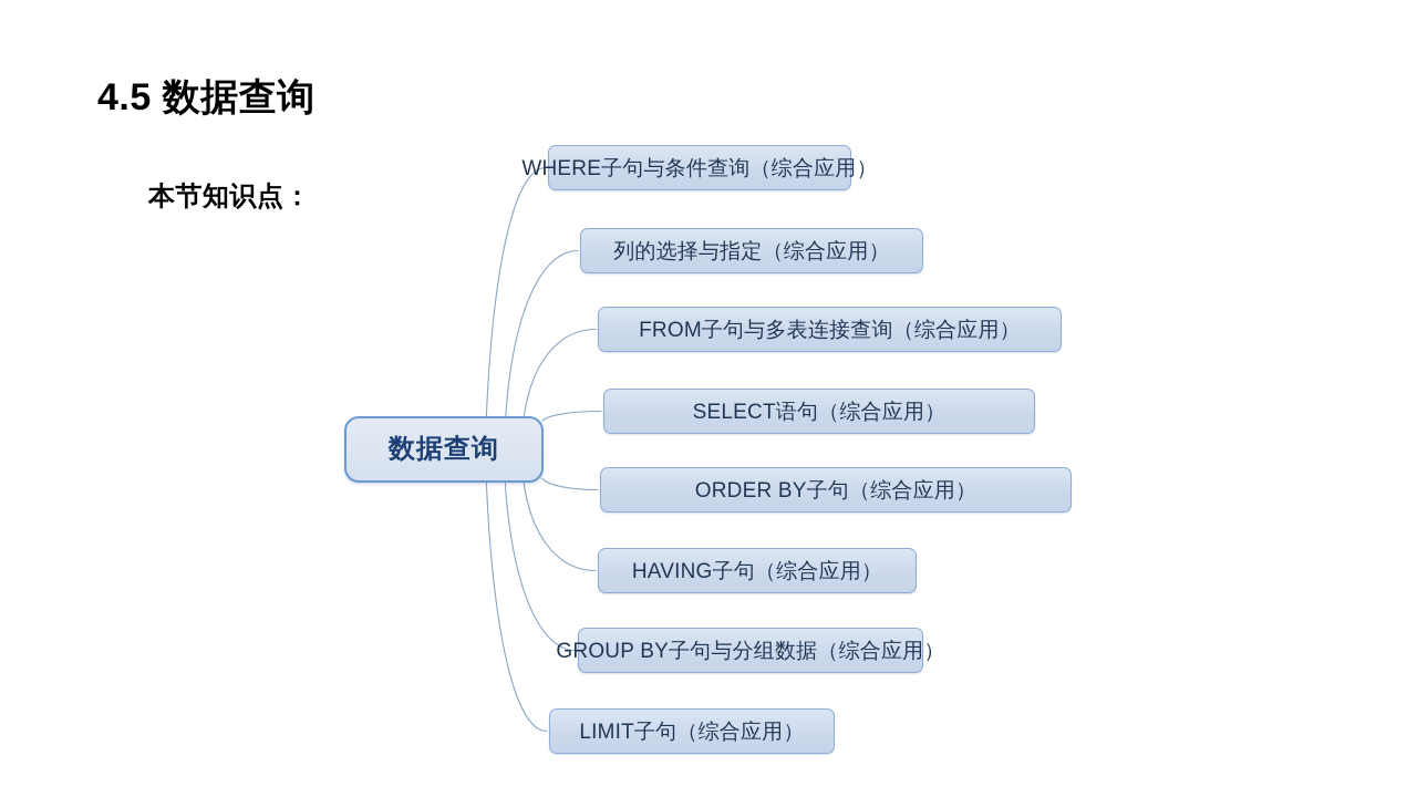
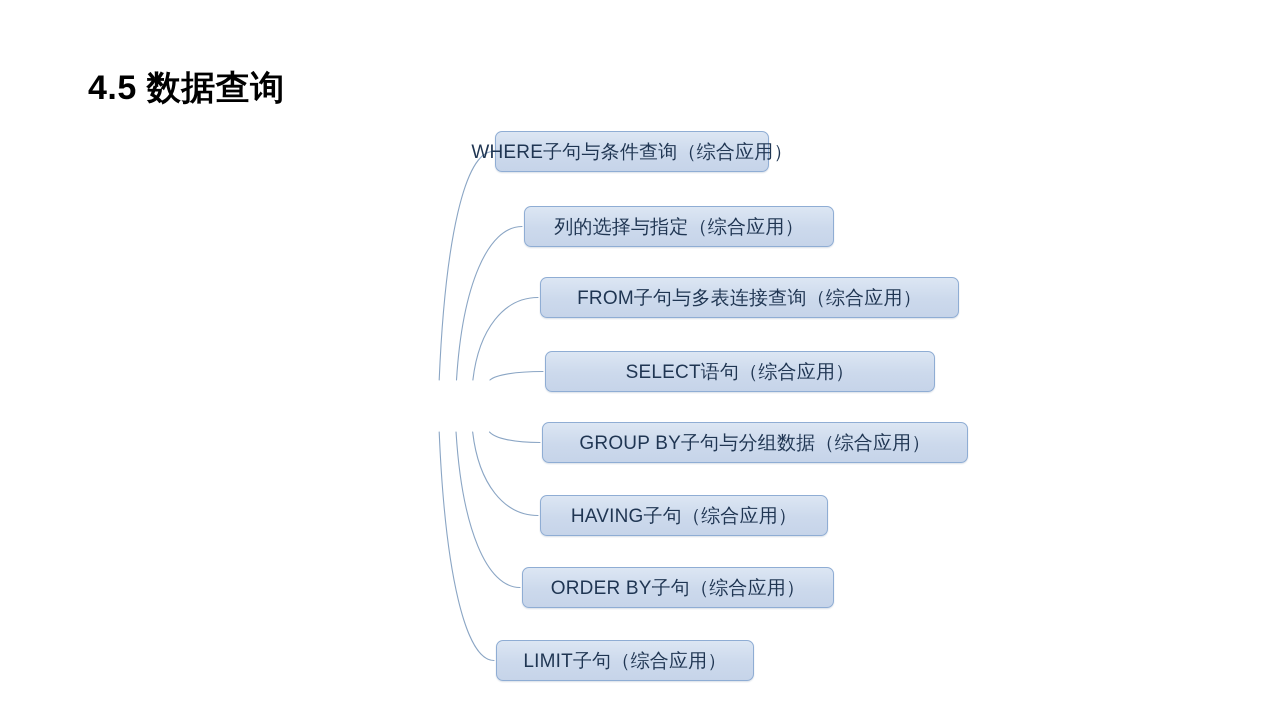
  4.5 数据查询
- 本节知识点：
- 数据查询
  WHERE子句与条件查询（综合应用）
  列的选择与指定（综合应用）
  FROM子句与多表连接查询（综合应用）
  SELECT语句（综合应用）
- ORDER BY子句（综合应用）
+ GROUP BY子句与分组数据（综合应用）
  HAVING子句（综合应用）
- GROUP BY子句与分组数据（综合应用）
+ ORDER BY子句（综合应用）
  LIMIT子句（综合应用）
